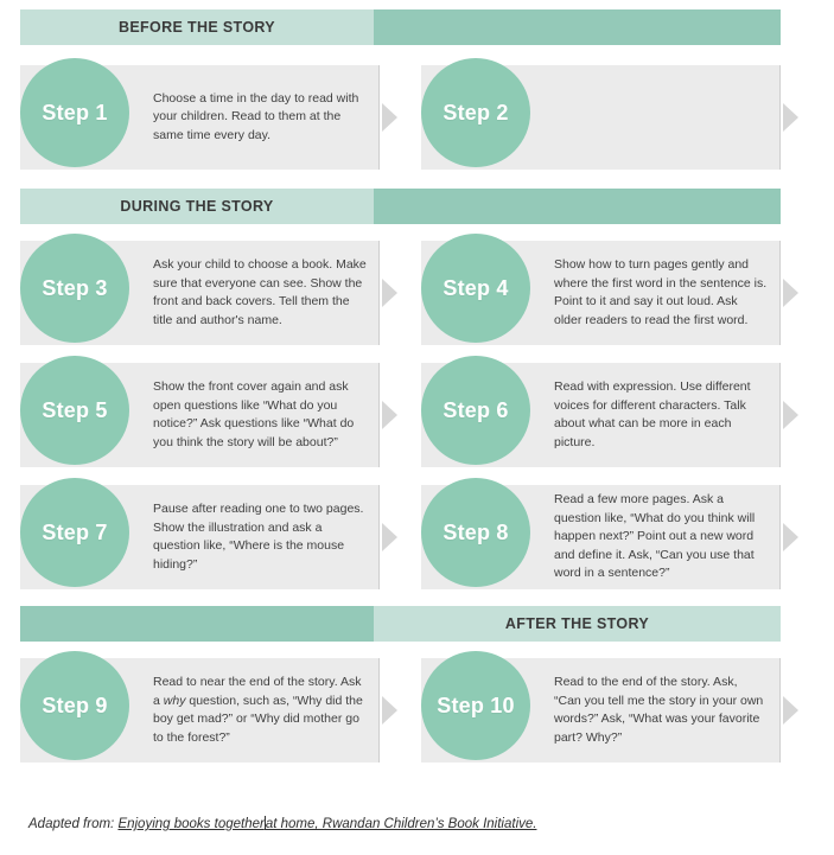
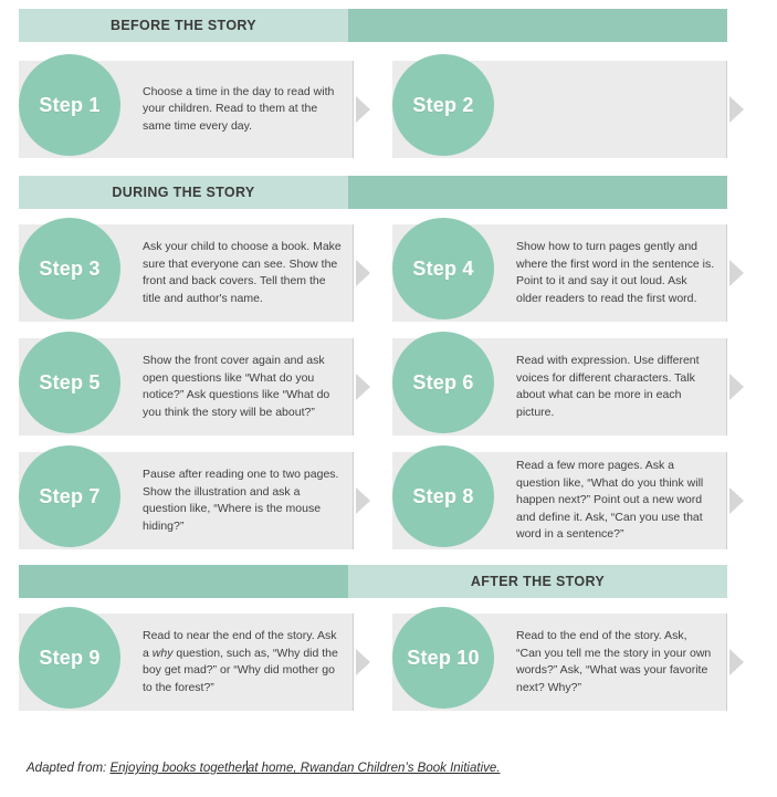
  BEFORE THE STORY
  Choose a time in the day to read with your children. Read to them at the same time every day.
  Step 1
  Step 2
  DURING THE STORY
  Ask your child to choose a book. Make sure that everyone can see. Show the front and back covers. Tell them the title and author's name.
  Step 3
  Show how to turn pages gently and where the first word in the sentence is. Point to it and say it out loud. Ask older readers to read the first word.
  Step 4
  Show the front cover again and ask open questions like “What do you notice?” Ask questions like “What do you think the story will be about?”
  Step 5
  Read with expression. Use different voices for different characters. Talk about what can be more in each picture.
  Step 6
  Pause after reading one to two pages. Show the illustration and ask a question like, “Where is the mouse hiding?”
  Step 7
  Read a few more pages. Ask a question like, “What do you think will happen next?” Point out a new word and define it. Ask, “Can you use that word in a sentence?”
  Step 8
  AFTER THE STORY
  Read to near the end of the story. Ask a why question, such as, “Why did the boy get mad?” or “Why did mother go to the forest?”
  Step 9
- Read to the end of the story. Ask, “Can you tell me the story in your own words?” Ask, “What was your favorite part? Why?”
+ Read to the end of the story. Ask, “Can you tell me the story in your own words?” Ask, “What was your favorite next? Why?”
  Step 10
  Adapted from: Enjoying books togetherat home, Rwandan Children’s Book Initiative.
